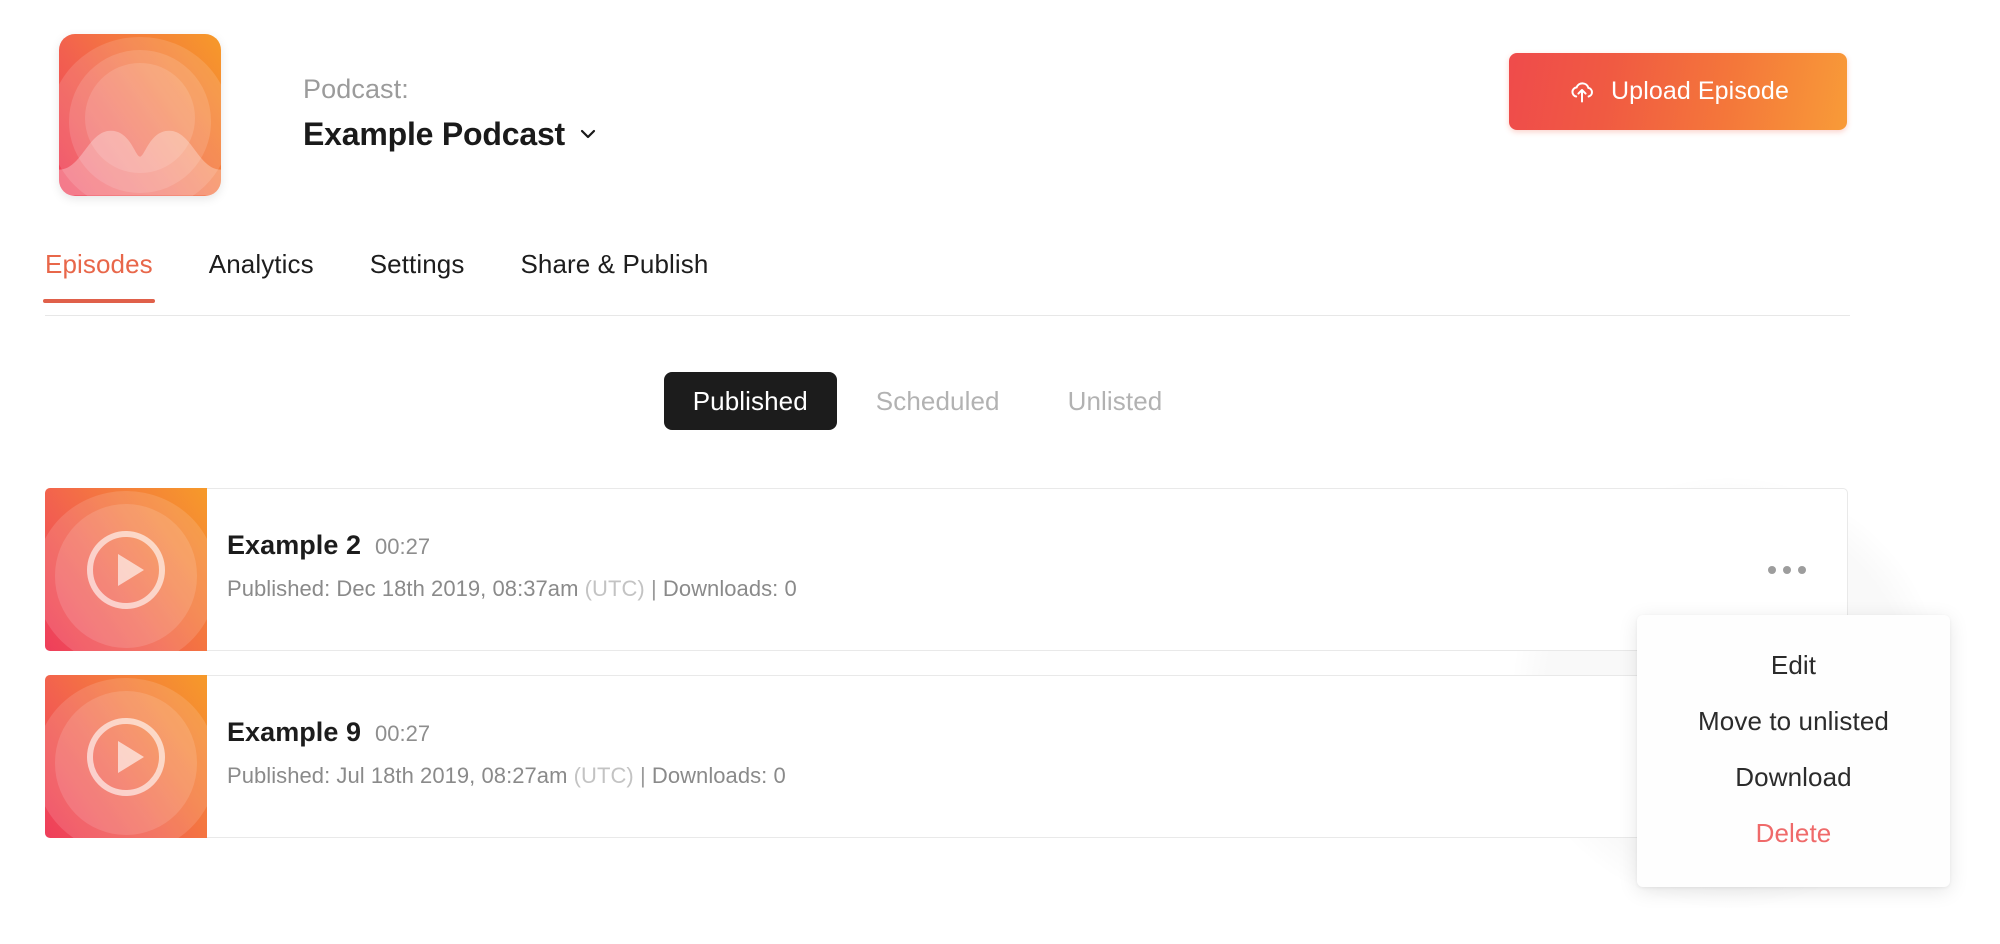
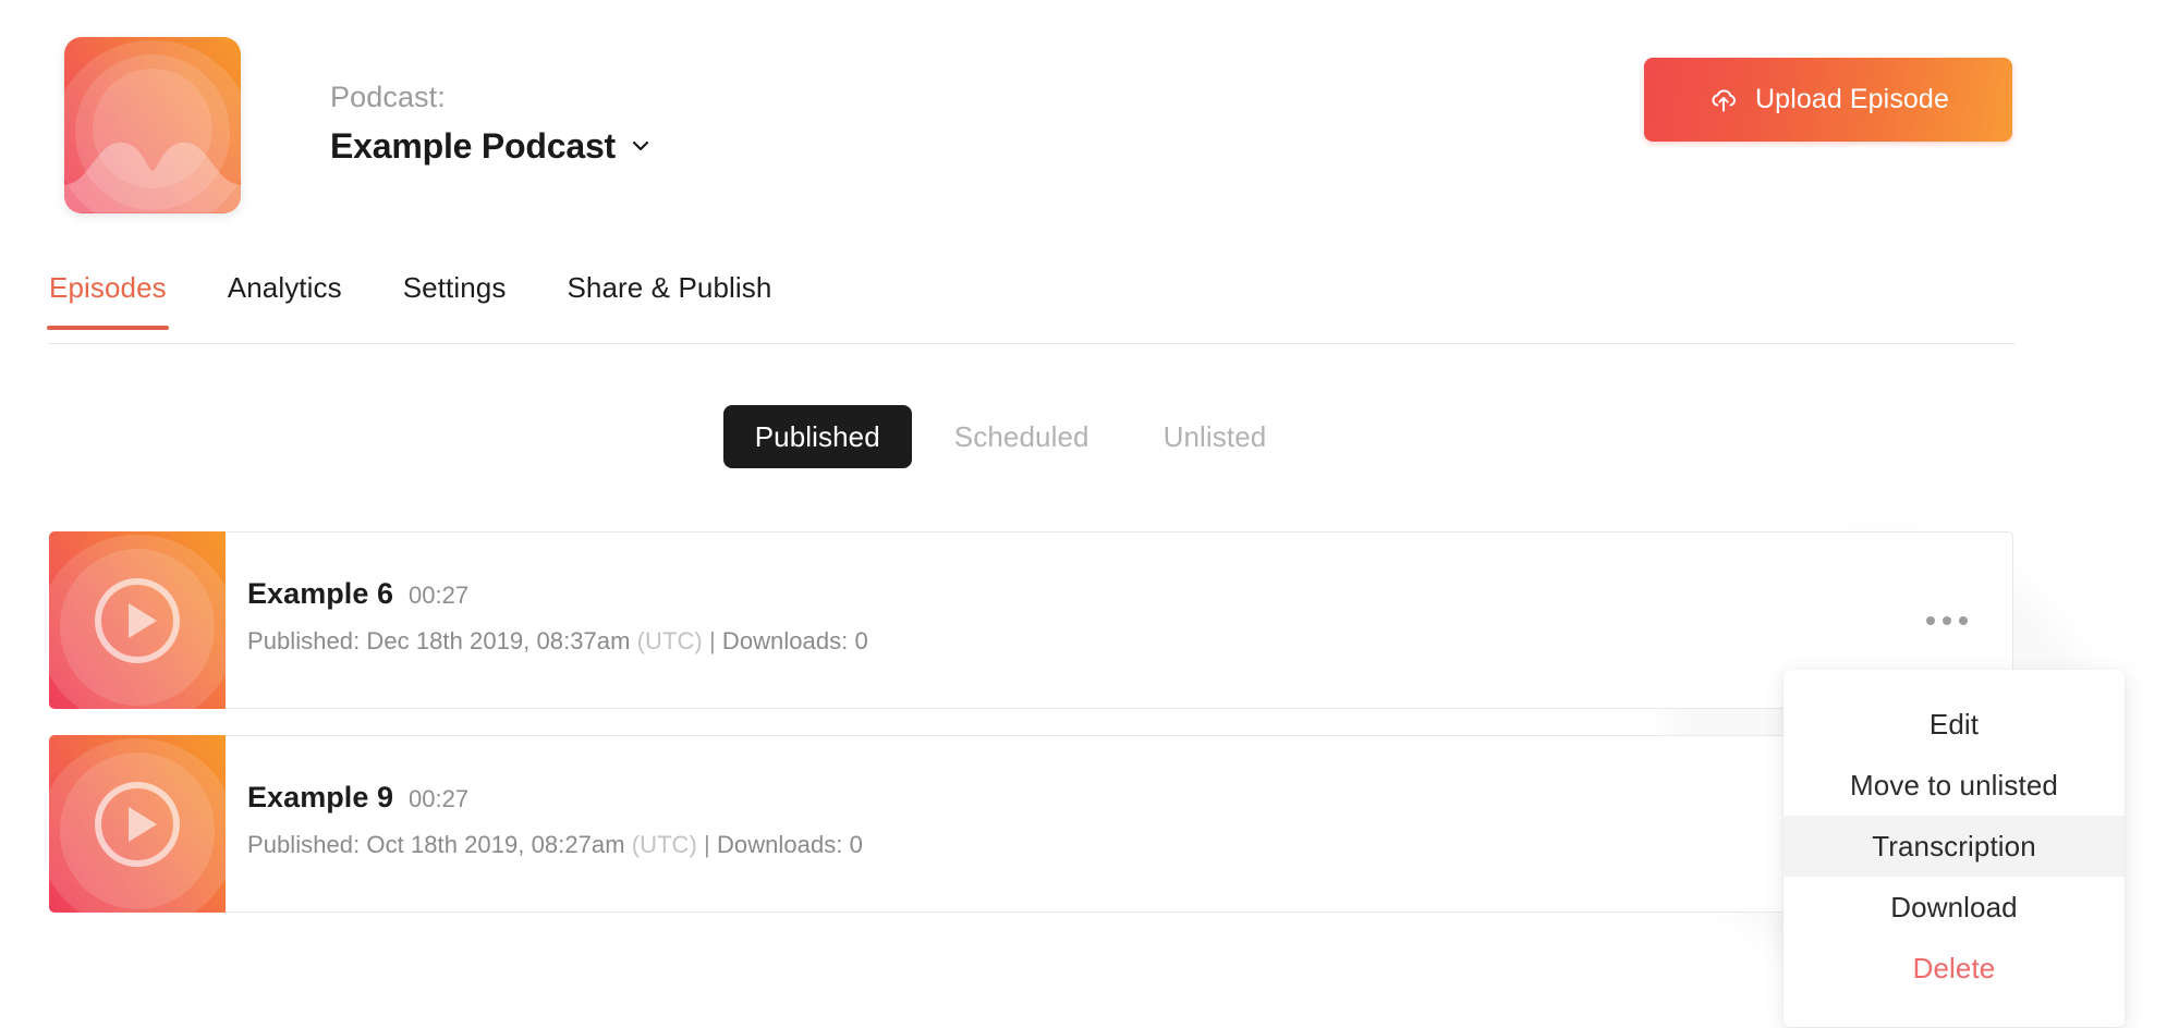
  Podcast:
  Example Podcast
  Upload Episode
  Episodes
  Analytics
  Settings
  Share & Publish
  Published
  Scheduled
  Unlisted
- Example 2
+ Example 6
  00:27
  Published: Dec 18th 2019, 08:37am (UTC) | Downloads: 0
  Example 9
  00:27
- Published: Jul 18th 2019, 08:27am (UTC) | Downloads: 0
+ Published: Oct 18th 2019, 08:27am (UTC) | Downloads: 0
  Edit
  Move to unlisted
+ Transcription
  Download
  Delete
